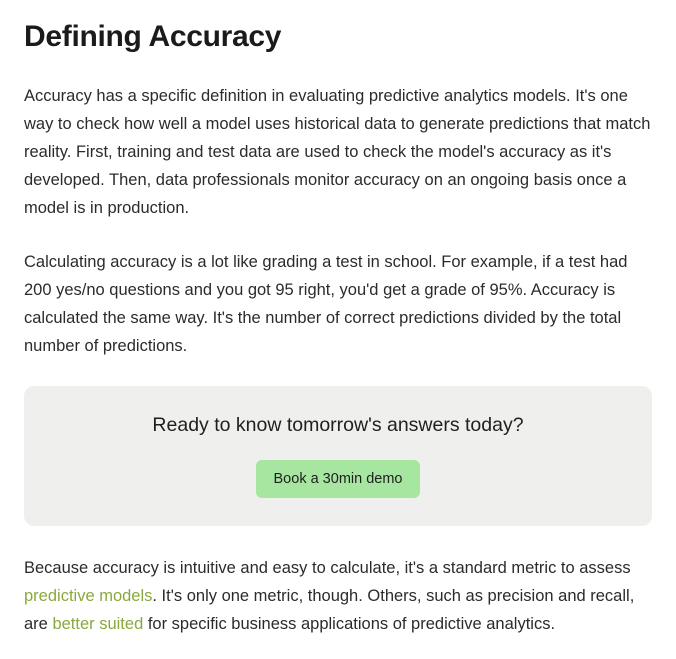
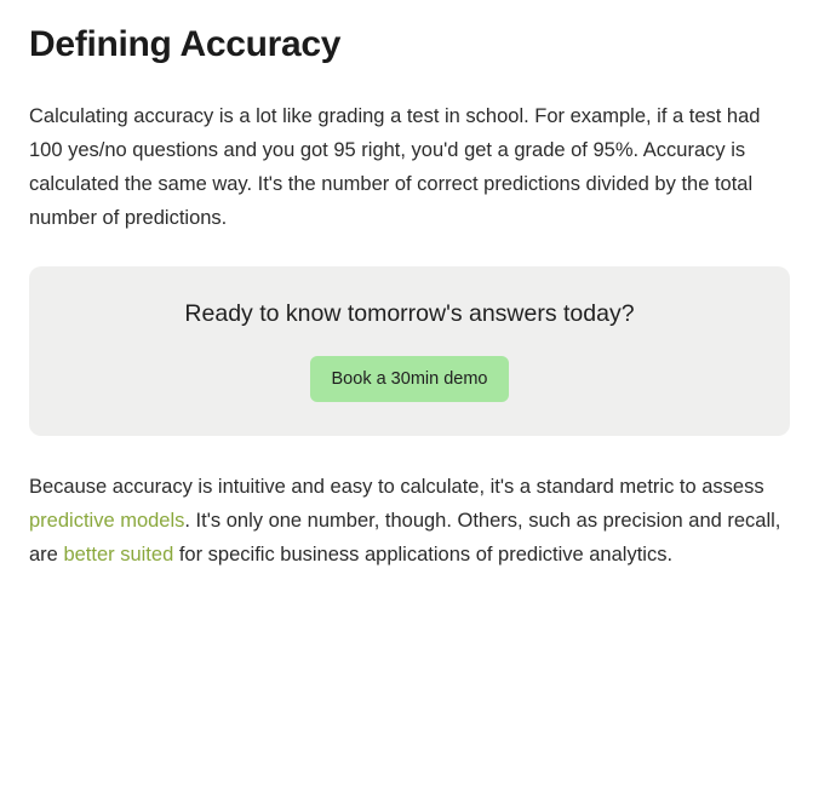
  Defining Accuracy
- Accuracy has a specific definition in evaluating predictive analytics models. It's one way to check how well a model uses historical data to generate predictions that match reality. First, training and test data are used to check the model's accuracy as it's developed. Then, data professionals monitor accuracy on an ongoing basis once a model is in production.
- Calculating accuracy is a lot like grading a test in school. For example, if a test had 200 yes/no questions and you got 95 right, you'd get a grade of 95%. Accuracy is calculated the same way. It's the number of correct predictions divided by the total number of predictions.
+ Calculating accuracy is a lot like grading a test in school. For example, if a test had 100 yes/no questions and you got 95 right, you'd get a grade of 95%. Accuracy is calculated the same way. It's the number of correct predictions divided by the total number of predictions.
  Ready to know tomorrow's answers today?
  Book a 30min demo
- Because accuracy is intuitive and easy to calculate, it's a standard metric to assess predictive models. It's only one metric, though. Others, such as precision and recall, are better suited for specific business applications of predictive analytics.
+ Because accuracy is intuitive and easy to calculate, it's a standard metric to assess predictive models. It's only one number, though. Others, such as precision and recall, are better suited for specific business applications of predictive analytics.
